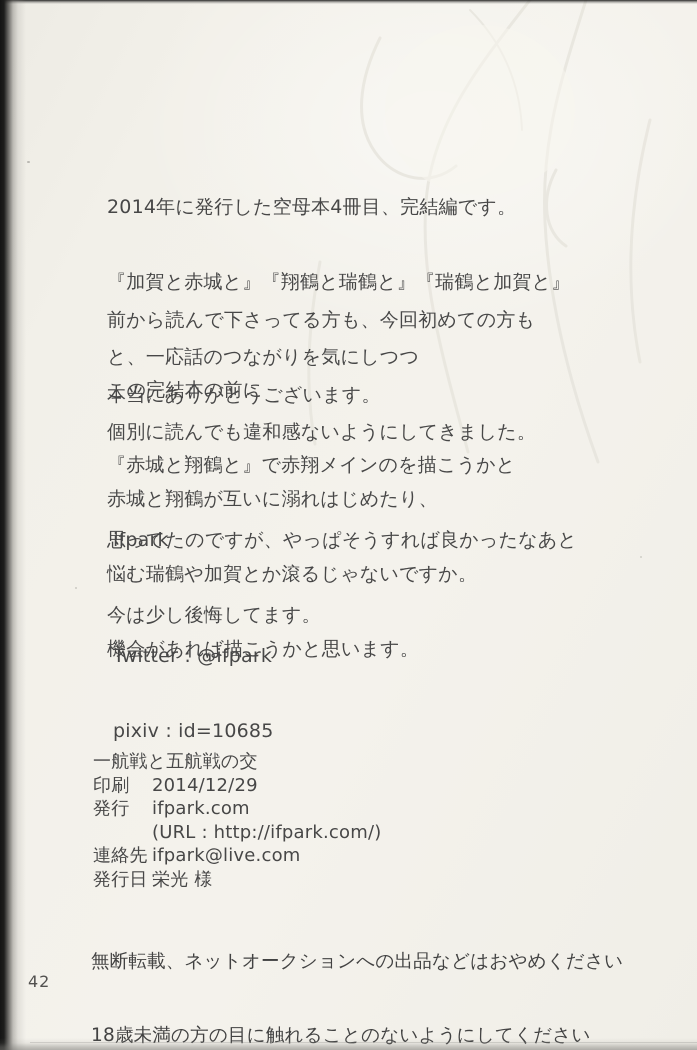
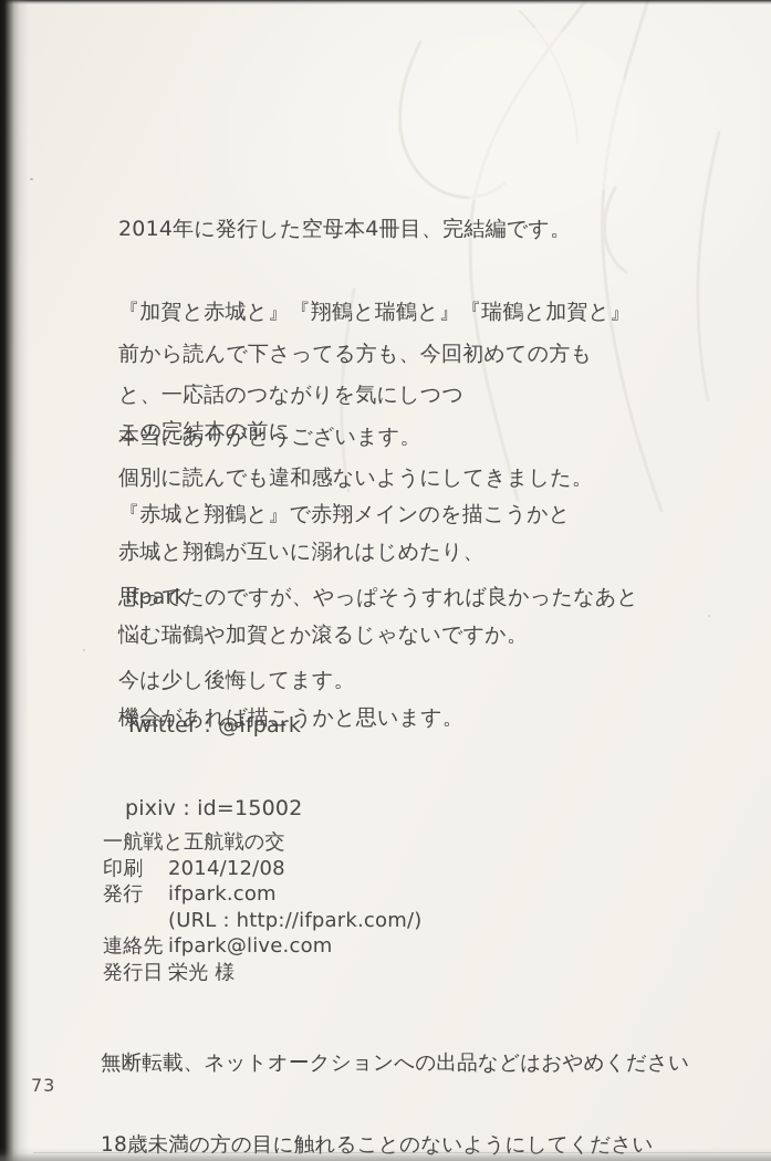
  2014年に発行した空母本4冊目、完結編です。
  『加賀と赤城と』『翔鶴と瑞鶴と』『瑞鶴と加賀と』
  と、一応話のつながりを気にしつつ
  個別に読んでも違和感ないようにしてきました。
  前から読んで下さってる方も、今回初めての方も
  本当にありがとうございます。
  この完結本の前に
  『赤城と翔鶴と』で赤翔メインのを描こうかと
  思ってたのですが、やっぱそうすれば良かったなあと
  今は少し後悔してます。
  赤城と翔鶴が互いに溺れはじめたり、
  悩む瑞鶴や加賀とか滾るじゃないですか。
  機会があれば描こうかと思います。
  ifpark
  Twitter : @ifpark
- pixiv : id=10685
+ pixiv : id=15002
  一航戦と五航戦の交
  印刷
- 2014/12/29
+ 2014/12/08
  発行
  ifpark.com
  (URL : http://ifpark.com/)
  連絡先
  ifpark@live.com
  発行日
  栄光 様
  無断転載、ネットオークションへの出品などはおやめください
  18歳未満の方の目に触れることのないようにしてください
- 42
+ 73
